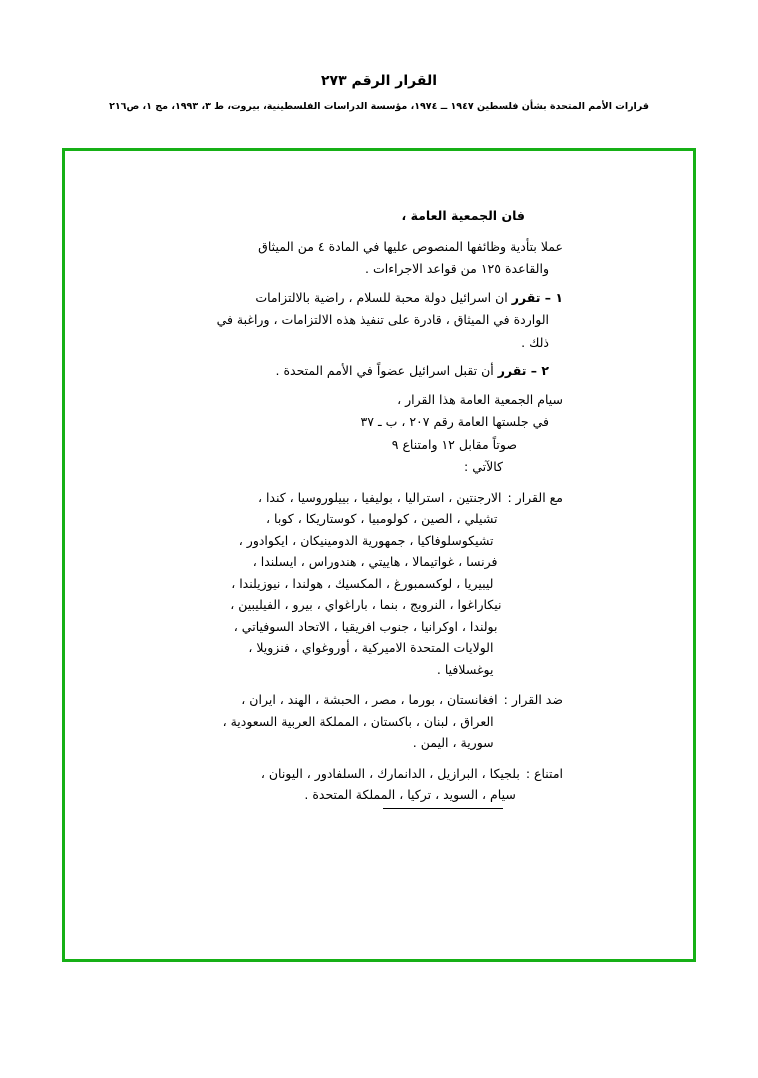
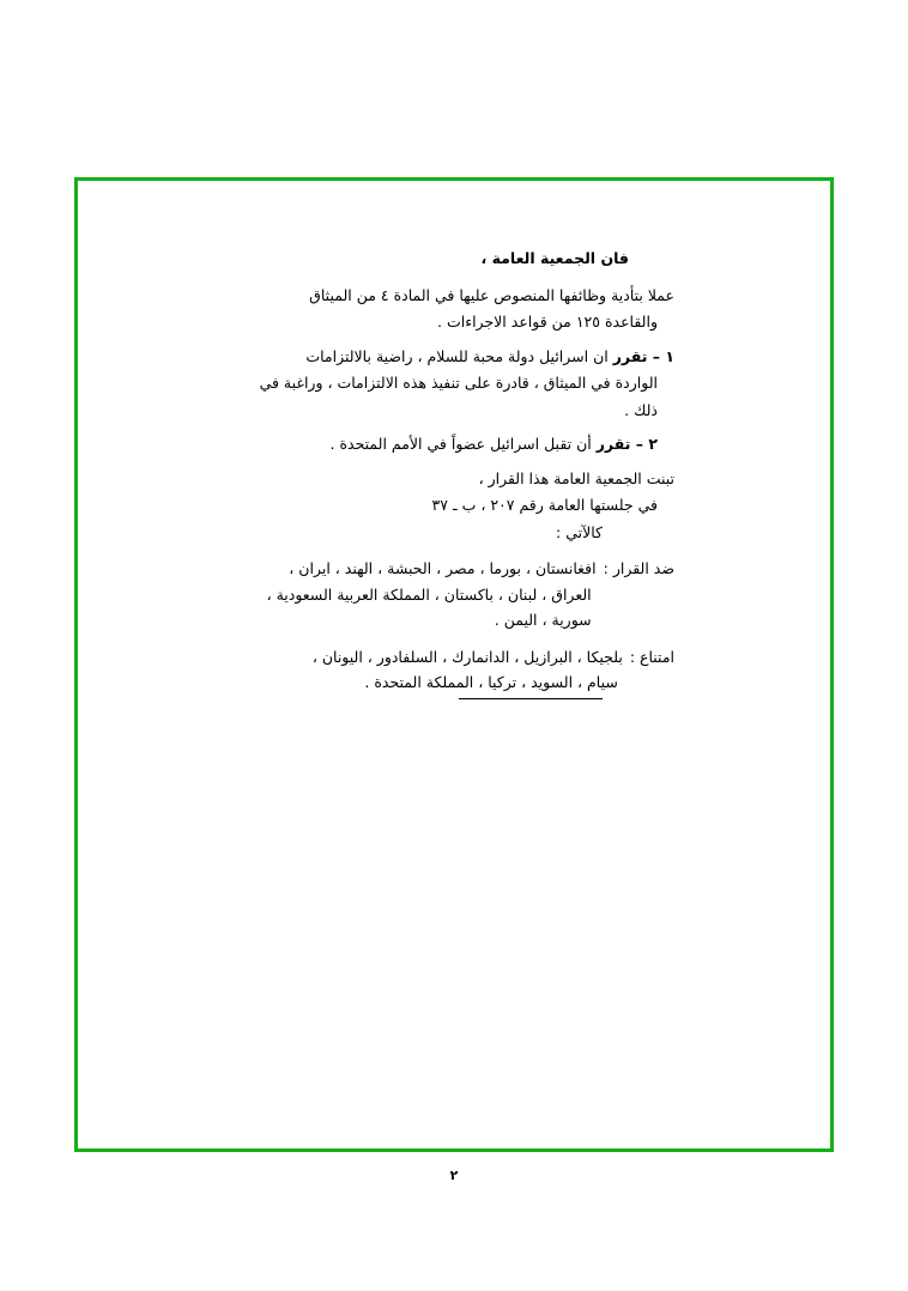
- القرار الرقم ٢٧٣
- قرارات الأمم المتحدة بشأن فلسطين ١٩٤٧ ــ ١٩٧٤، مؤسسة الدراسات الفلسطينية، بيروت، ط ٣، ١٩٩٣، مج ١، ص٢١٦
  فان الجمعية العامة ،
  عملا بتأدية وظائفها المنصوص عليها في المادة ٤ من الميثاق
  والقاعدة ١٢٥ من قواعد الاجراءات .
  ١ – تقرر ان اسرائيل دولة محبة للسلام ، راضية بالالتزامات
  الواردة في الميثاق ، قادرة على تنفيذ هذه الالتزامات ، وراغبة في
  ذلك .
  ٢ – تقرر أن تقبل اسرائيل عضواً في الأمم المتحدة .
- سيام الجمعية العامة هذا القرار ،
+ تبنت الجمعية العامة هذا القرار ،
  في جلستها العامة رقم ٢٠٧ ، ب ـ ٣٧
- صوتاً مقابل ١٢ وامتناع ٩
  كالآتي :
- مع القرار :
- الارجنتين ، استراليا ، بوليفيا ، بييلوروسيا ، كندا ،
- تشيلي ، الصين ، كولومبيا ، كوستاريكا ، كوبا ،
- تشيكوسلوفاكيا ، جمهورية الدومينيكان ، ايكوادور ،
- فرنسا ، غواتيمالا ، هاييتي ، هندوراس ، ايسلندا ،
- ليبيريا ، لوكسمبورغ ، المكسيك ، هولندا ، نيوزيلندا ،
- نيكاراغوا ، النرويج ، بنما ، باراغواي ، بيرو ، الفيليبين ،
- بولندا ، اوكرانيا ، جنوب افريقيا ، الاتحاد السوفياتي ،
- الولايات المتحدة الاميركية ، أوروغواي ، فنزويلا ،
- يوغسلافيا .
  ضد القرار :
  افغانستان ، بورما ، مصر ، الحبشة ، الهند ، ايران ،
  العراق ، لبنان ، باكستان ، المملكة العربية السعودية ،
  سورية ، اليمن .
  امتناع :
  بلجيكا ، البرازيل ، الدانمارك ، السلفادور ، اليونان ،
  سيام ، السويد ، تركيا ، المملكة المتحدة .
+ ٢
